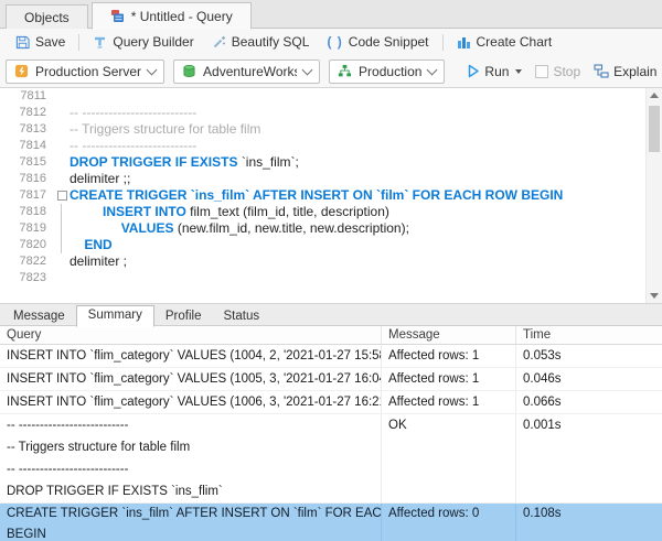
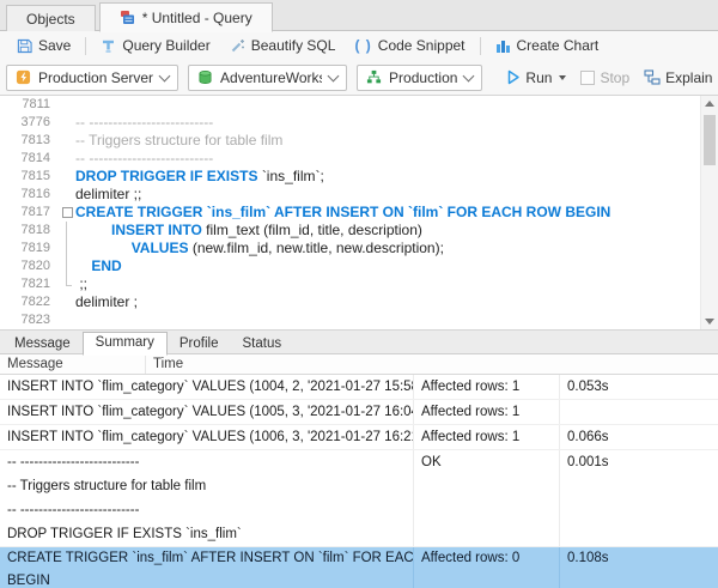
  Objects
  * Untitled - Query
  Save
  Query Builder
  Beautify SQL
  ( )
  Code Snippet
  Create Chart
  Production Server
  AdventureWork
  Production
  Run
  Stop
  Explain
  7811
- 7812
+ 3776
  -- --------------------------
  7813
  -- Triggers structure for table film
  7814
  -- --------------------------
  7815
  DROP TRIGGER IF EXISTS `ins_film`;
  7816
  delimiter ;;
  7817
  CREATE TRIGGER `ins_film` AFTER INSERT ON `film` FOR EACH ROW BEGIN
  7818
  INSERT INTO film_text (film_id, title, description)
  7819
  VALUES (new.film_id, new.title, new.description);
  7820
  END
+ 7821
+ ;;
  7822
  delimiter ;
  7823
  Message
  Summary
  Profile
  Status
- Query
  Message
  Time
  INSERT INTO `flim_category` VALUES (1004, 2, '2021-01-27 15:5
  Affected rows: 1
  0.053s
  INSERT INTO `flim_category` VALUES (1005, 3, '2021-01-27 16:0
  Affected rows: 1
- 0.046s
  INSERT INTO `flim_category` VALUES (1006, 3, '2021-01-27 16:2
  Affected rows: 1
  0.066s
  -- --------------------------
  -- Triggers structure for table film
  -- --------------------------
  DROP TRIGGER IF EXISTS `ins_flim`
  OK
  0.001s
  CREATE TRIGGER `ins_film` AFTER INSERT ON `film` FOR EAC
  BEGIN
  Affected rows: 0
  0.108s
